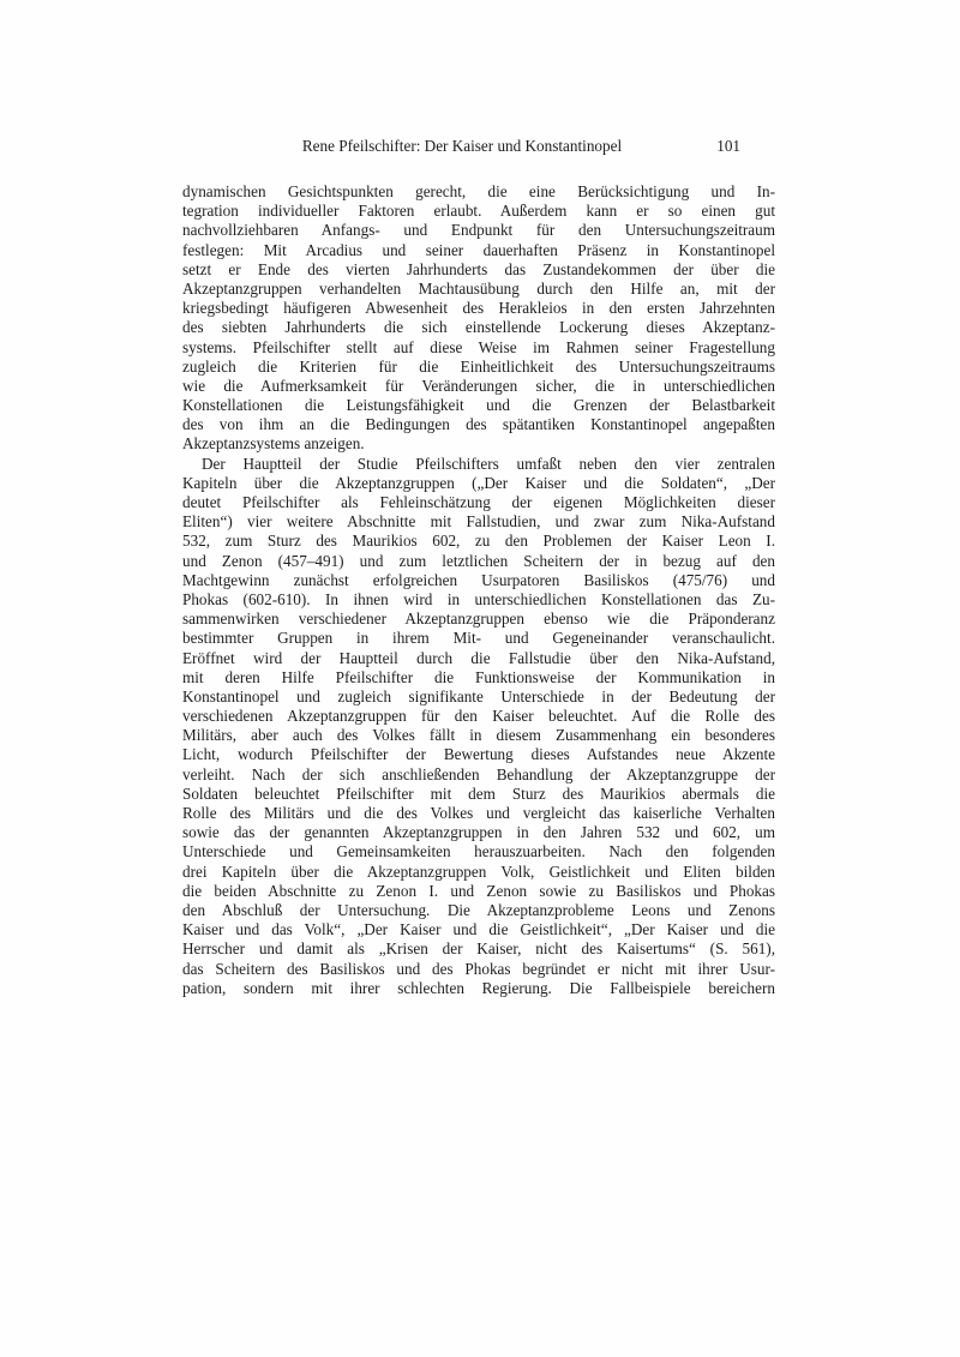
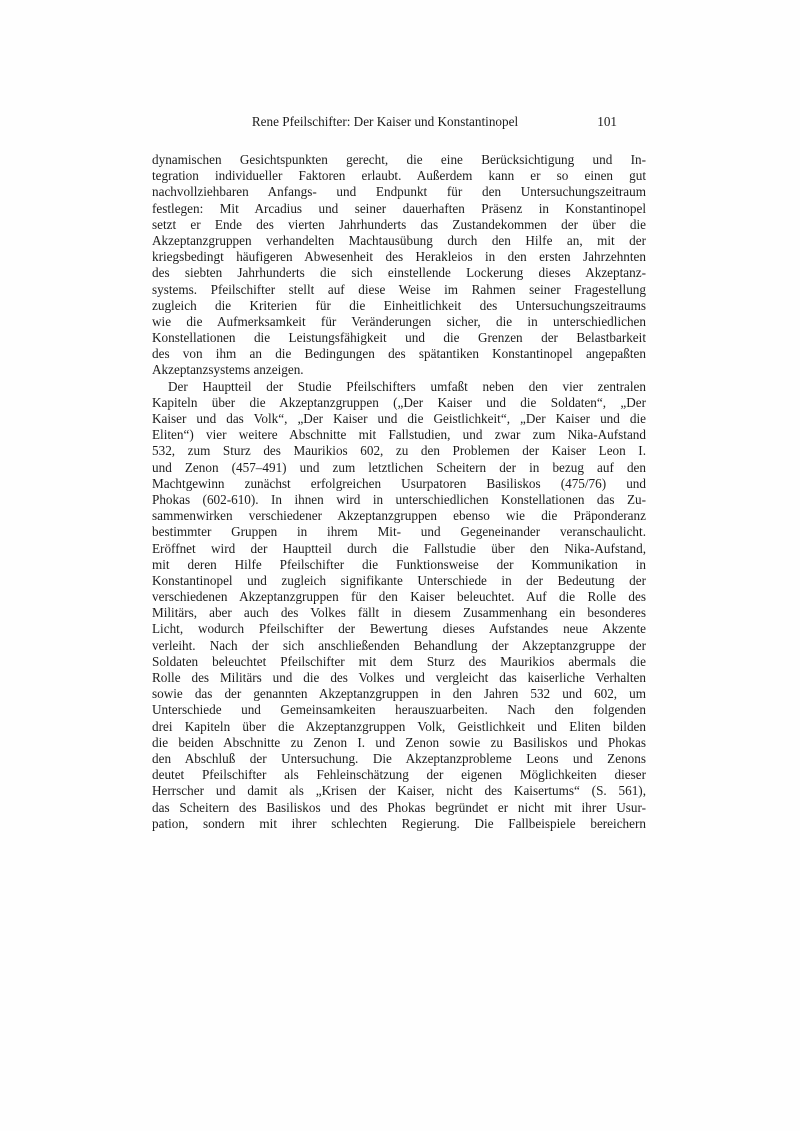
  Rene Pfeilschifter: Der Kaiser und Konstantinopel
  101
  dynamischen Gesichtspunkten gerecht, die eine Berücksichtigung und In-
  tegration individueller Faktoren erlaubt. Außerdem kann er so einen gut
  nachvollziehbaren Anfangs- und Endpunkt für den Untersuchungszeitraum
  festlegen: Mit Arcadius und seiner dauerhaften Präsenz in Konstantinopel
  setzt er Ende des vierten Jahrhunderts das Zustandekommen der über die
  Akzeptanzgruppen verhandelten Machtausübung durch den Hilfe an, mit der
  kriegsbedingt häufigeren Abwesenheit des Herakleios in den ersten Jahrzehnten
  des siebten Jahrhunderts die sich einstellende Lockerung dieses Akzeptanz-
  systems. Pfeilschifter stellt auf diese Weise im Rahmen seiner Fragestellung
  zugleich die Kriterien für die Einheitlichkeit des Untersuchungszeitraums
  wie die Aufmerksamkeit für Veränderungen sicher, die in unterschiedlichen
  Konstellationen die Leistungsfähigkeit und die Grenzen der Belastbarkeit
  des von ihm an die Bedingungen des spätantiken Konstantinopel angepaßten
  Akzeptanzsystems anzeigen.
  Der Hauptteil der Studie Pfeilschifters umfaßt neben den vier zentralen
  Kapiteln über die Akzeptanzgruppen („Der Kaiser und die Soldaten“, „Der
- deutet Pfeilschifter als Fehleinschätzung der eigenen Möglichkeiten dieser
+ Kaiser und das Volk“, „Der Kaiser und die Geistlichkeit“, „Der Kaiser und die
  Eliten“) vier weitere Abschnitte mit Fallstudien, und zwar zum Nika-Aufstand
  532, zum Sturz des Maurikios 602, zu den Problemen der Kaiser Leon I.
  und Zenon (457–491) und zum letztlichen Scheitern der in bezug auf den
  Machtgewinn zunächst erfolgreichen Usurpatoren Basiliskos (475/76) und
  Phokas (602-610). In ihnen wird in unterschiedlichen Konstellationen das Zu-
  sammenwirken verschiedener Akzeptanzgruppen ebenso wie die Präponderanz
  bestimmter Gruppen in ihrem Mit- und Gegeneinander veranschaulicht.
  Eröffnet wird der Hauptteil durch die Fallstudie über den Nika-Aufstand,
  mit deren Hilfe Pfeilschifter die Funktionsweise der Kommunikation in
  Konstantinopel und zugleich signifikante Unterschiede in der Bedeutung der
  verschiedenen Akzeptanzgruppen für den Kaiser beleuchtet. Auf die Rolle des
  Militärs, aber auch des Volkes fällt in diesem Zusammenhang ein besonderes
  Licht, wodurch Pfeilschifter der Bewertung dieses Aufstandes neue Akzente
  verleiht. Nach der sich anschließenden Behandlung der Akzeptanzgruppe der
  Soldaten beleuchtet Pfeilschifter mit dem Sturz des Maurikios abermals die
  Rolle des Militärs und die des Volkes und vergleicht das kaiserliche Verhalten
  sowie das der genannten Akzeptanzgruppen in den Jahren 532 und 602, um
  Unterschiede und Gemeinsamkeiten herauszuarbeiten. Nach den folgenden
  drei Kapiteln über die Akzeptanzgruppen Volk, Geistlichkeit und Eliten bilden
  die beiden Abschnitte zu Zenon I. und Zenon sowie zu Basiliskos und Phokas
  den Abschluß der Untersuchung. Die Akzeptanzprobleme Leons und Zenons
- Kaiser und das Volk“, „Der Kaiser und die Geistlichkeit“, „Der Kaiser und die
+ deutet Pfeilschifter als Fehleinschätzung der eigenen Möglichkeiten dieser
  Herrscher und damit als „Krisen der Kaiser, nicht des Kaisertums“ (S. 561),
  das Scheitern des Basiliskos und des Phokas begründet er nicht mit ihrer Usur-
  pation, sondern mit ihrer schlechten Regierung. Die Fallbeispiele bereichern
